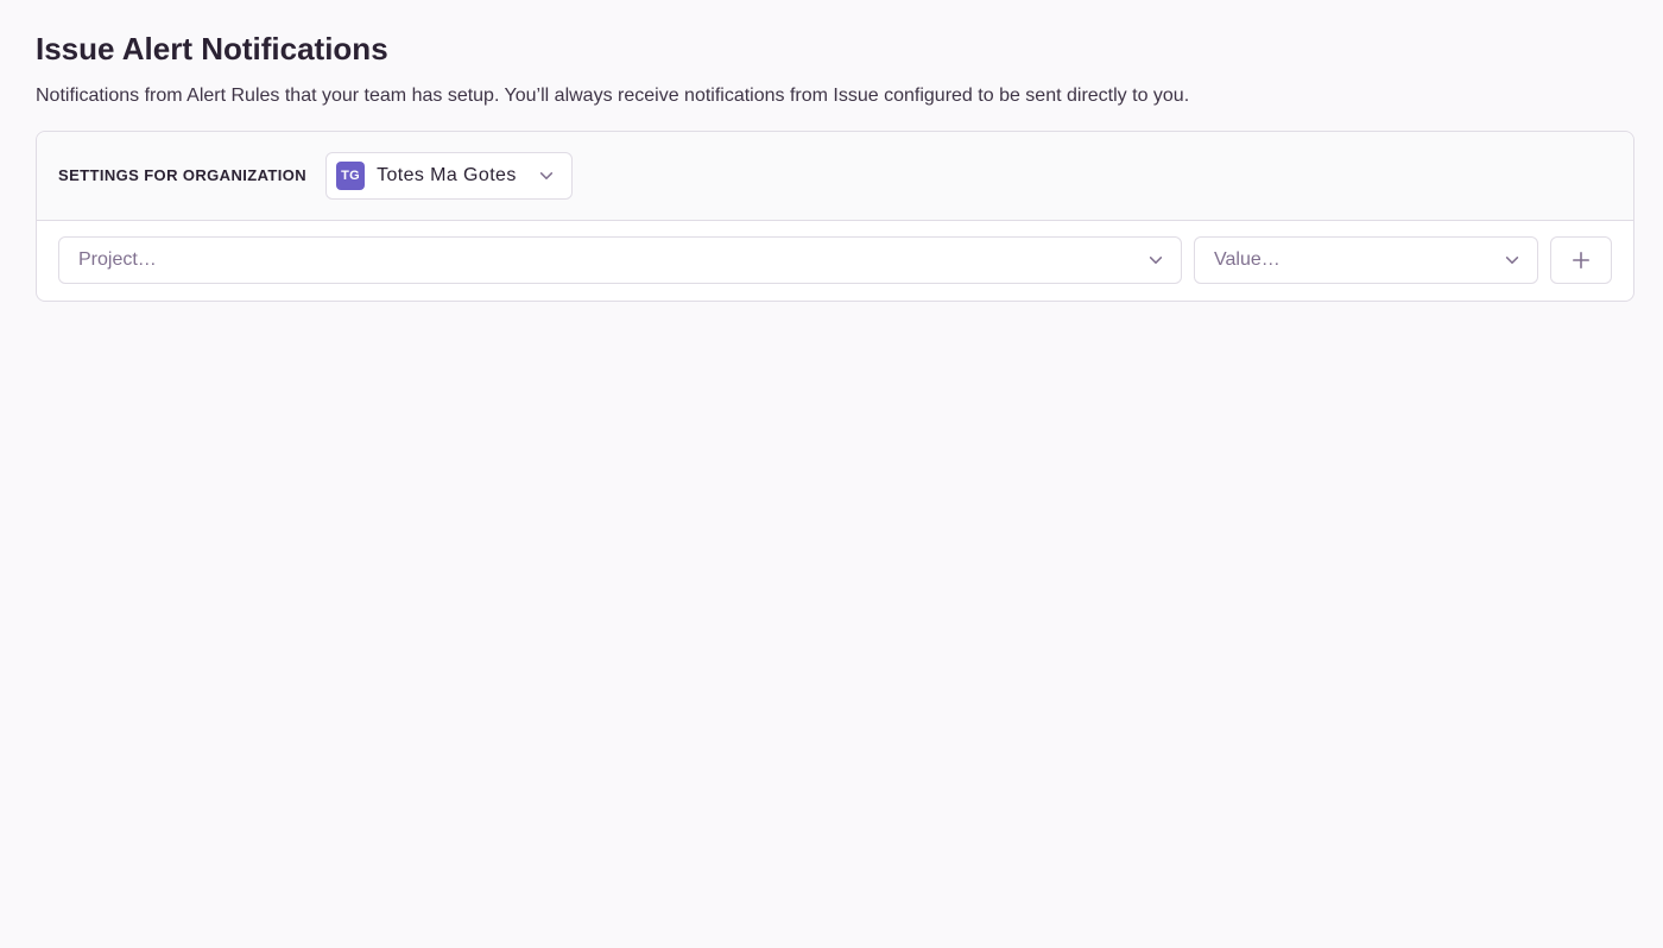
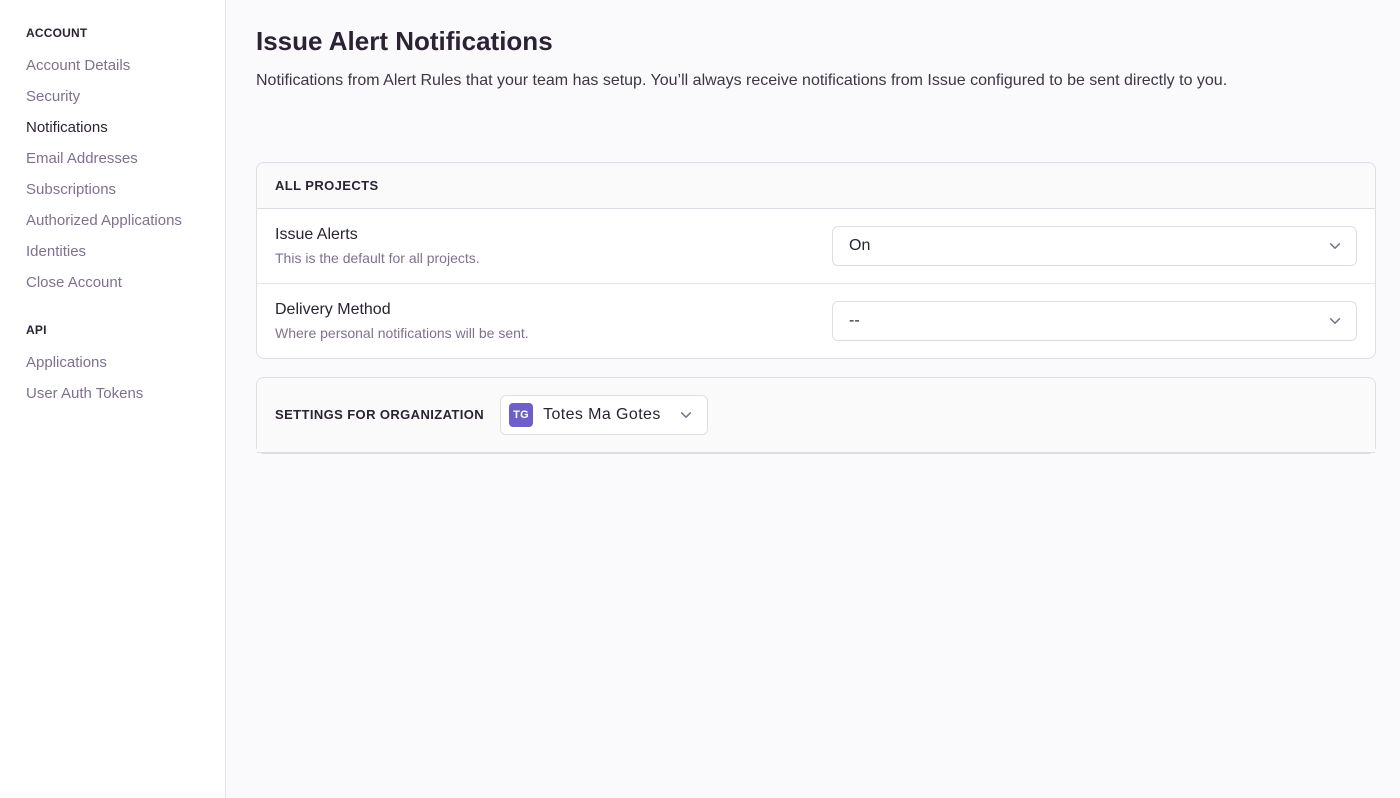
+ ACCOUNT
+ Account Details
+ Security
+ Notifications
+ Email Addresses
+ Subscriptions
+ Authorized Applications
+ Identities
+ Close Account
+ API
+ Applications
+ User Auth Tokens
  Issue Alert Notifications
  Notifications from Alert Rules that your team has setup. You’ll always receive notifications from Issue configured to be sent directly to you.
+ ALL PROJECTS
+ Issue Alerts
+ This is the default for all projects.
+ On
+ Delivery Method
+ Where personal notifications will be sent.
+ --
  SETTINGS FOR ORGANIZATION
  TG
  Totes Ma Gotes
- Project…
- Value…
